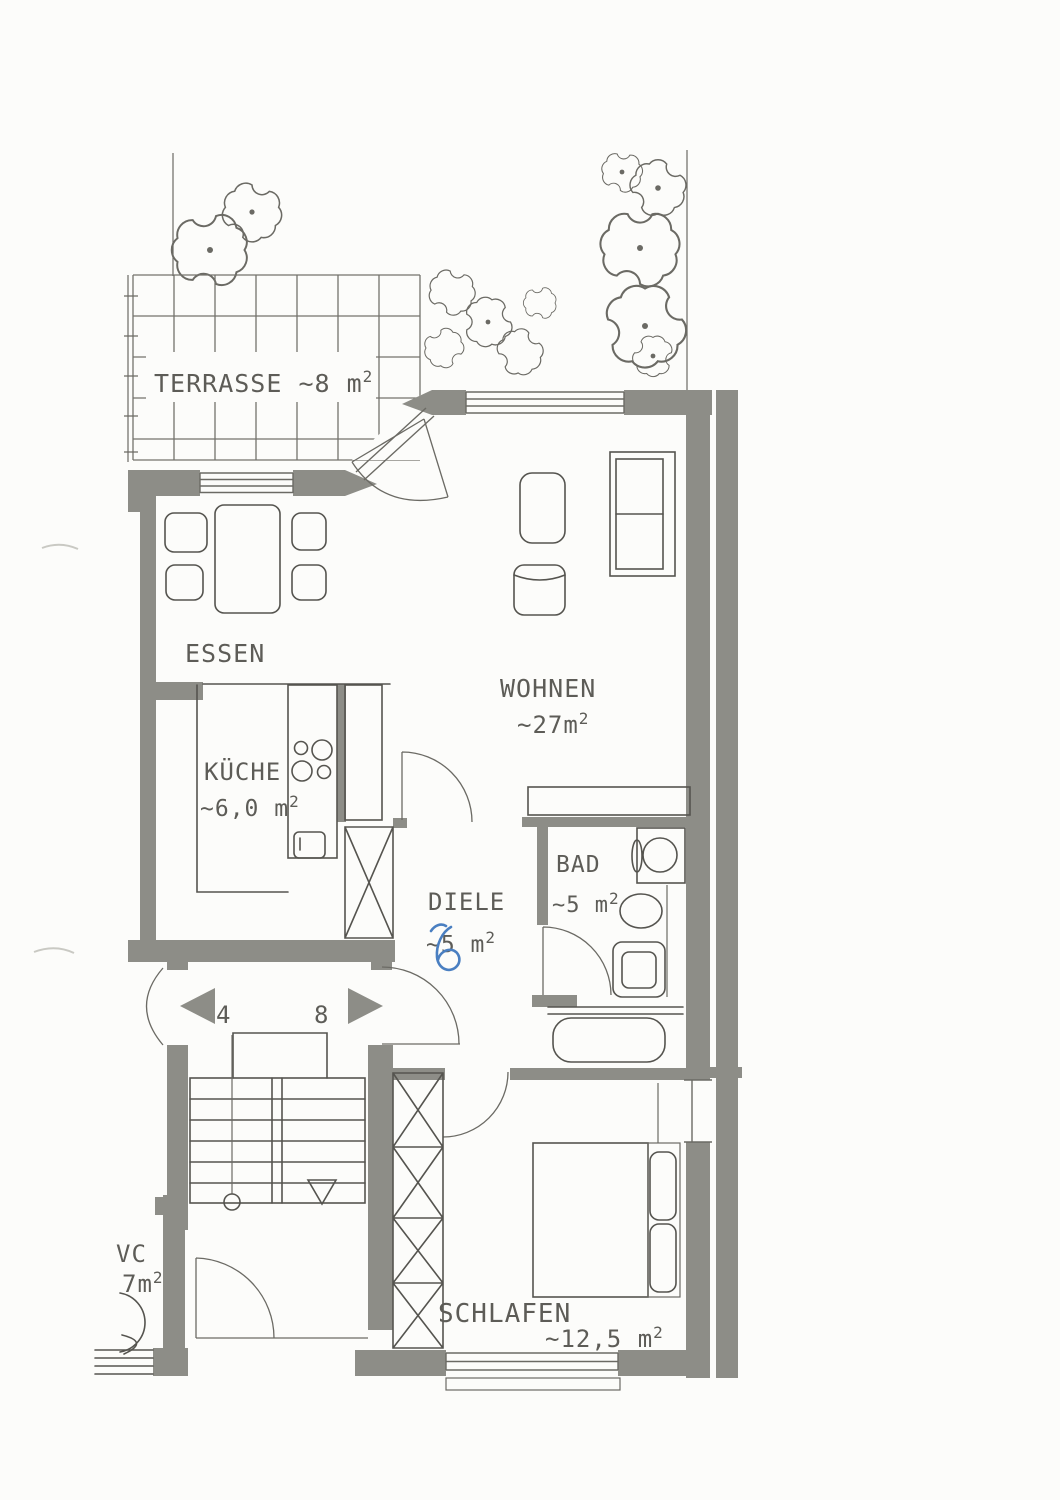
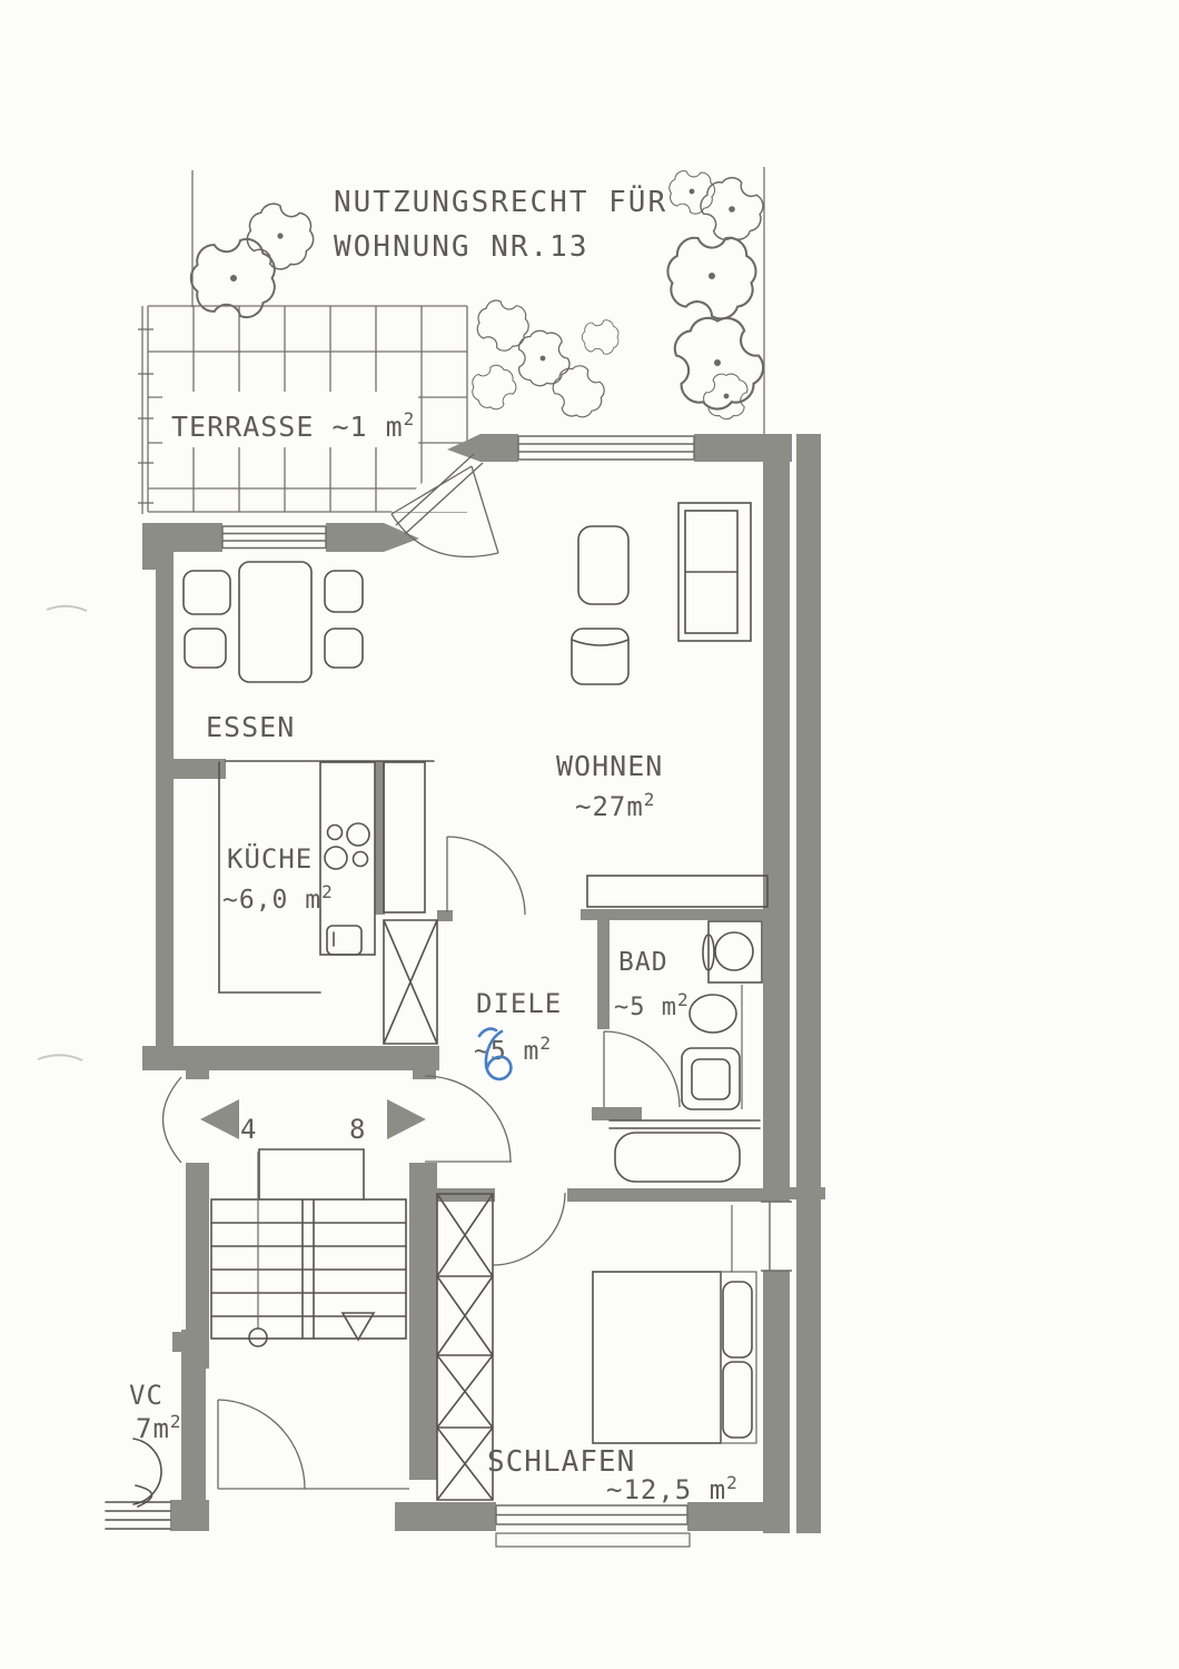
+ NUTZUNGSRECHT FÜR
+ WOHNUNG NR.13
- TERRASSE ~8 m2
+ TERRASSE ~1 m2
  4
  8
  ESSEN
  WOHNEN
  ~27m2
  KÜCHE
  ~6,0 m2
  DIELE
  ~5 m2
  BAD
  ~5 m2
  SCHLAFEN
  ~12,5 m2
  VC
  7m2
